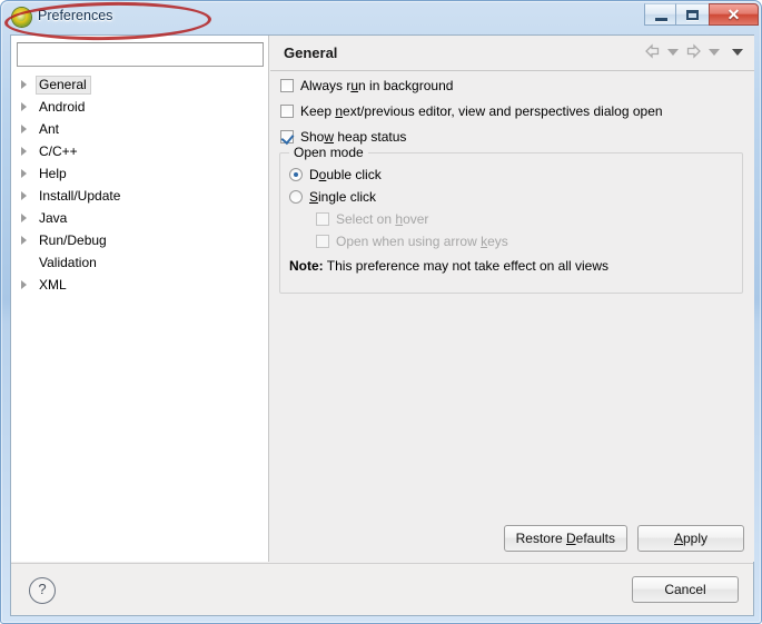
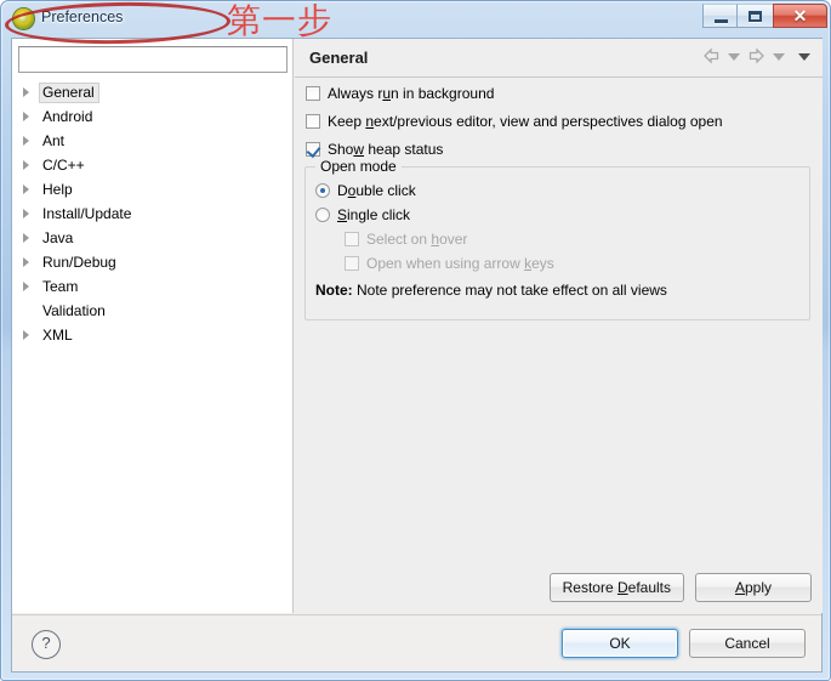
  Preferences
  ✕
  General
  Android
  Ant
  C/C++
  Help
  Install/Update
  Java
  Run/Debug
+ Team
  Validation
  XML
  General
  Always run in background
  Keep next/previous editor, view and perspectives dialog open
  Show heap status
  Open mode
  Double click
  Single click
  Select on hover
  Open when using arrow keys
- Note: This preference may not take effect on all views
+ Note: Note preference may not take effect on all views
  Restore Defaults
  Apply
  ?
+ OK
  Cancel
+ 第一步
